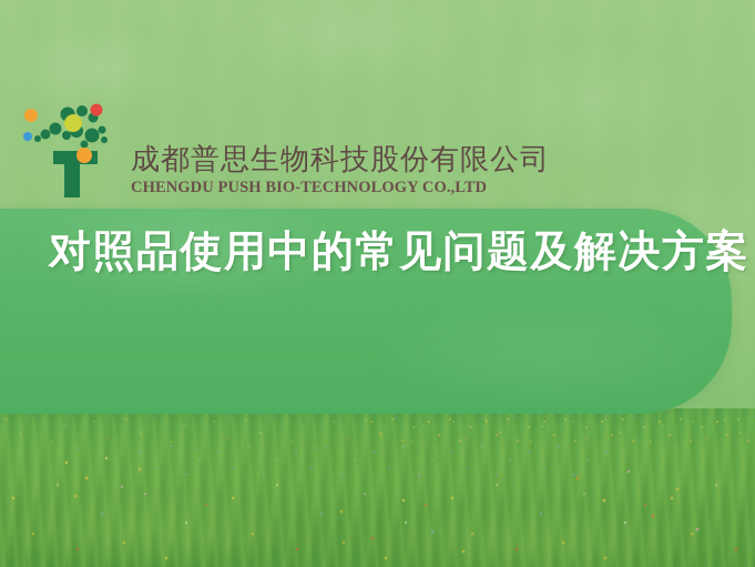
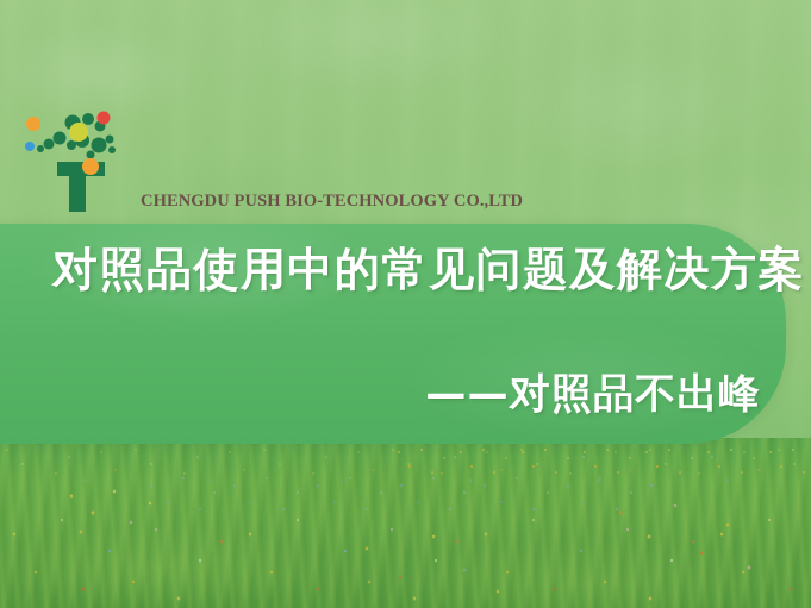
- 成都普思生物科技股份有限公司
  CHENGDU PUSH BIO-TECHNOLOGY CO.,LTD
  对照品使用中的常见问题及解决方案
+ ——对照品不出峰
